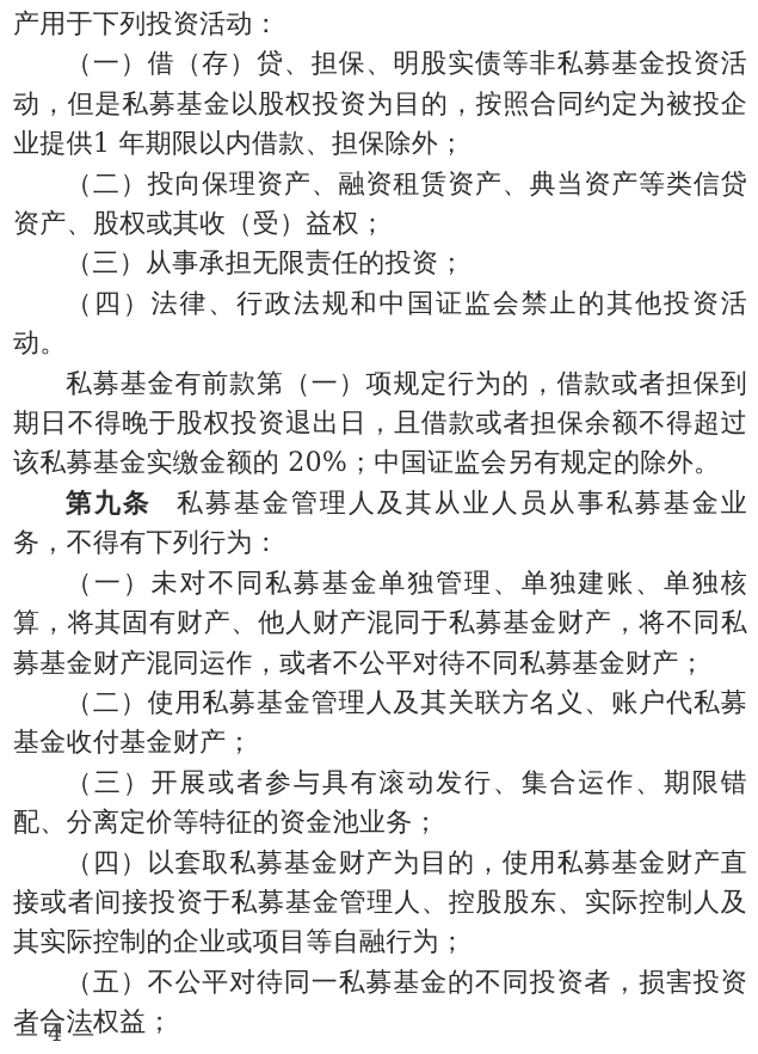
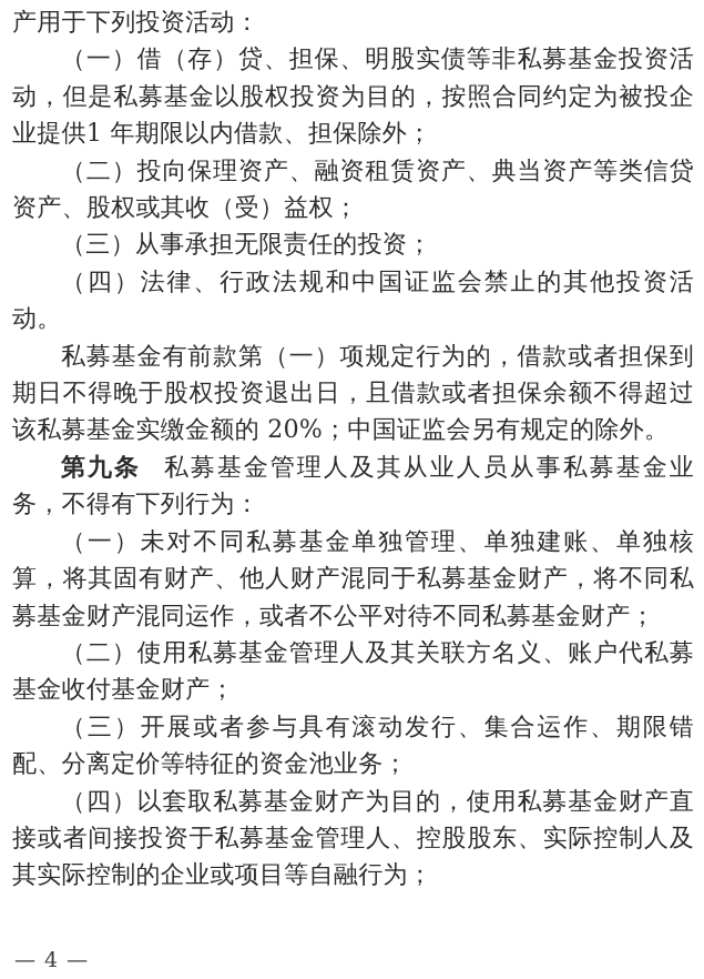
  产用于下列投资活动：
  （一）借（存）贷、担保、明股实债等非私募基金投资活动，但是私募基金以股权投资为目的，按照合同约定为被投企业提供1 年期限以内借款、担保除外；
  （二）投向保理资产、融资租赁资产、典当资产等类信贷资产、股权或其收（受）益权；
  （三）从事承担无限责任的投资；
  （四）法律、行政法规和中国证监会禁止的其他投资活动。
  私募基金有前款第（一）项规定行为的，借款或者担保到期日不得晚于股权投资退出日，且借款或者担保余额不得超过该私募基金实缴金额的 20%；中国证监会另有规定的除外。
  第九条 私募基金管理人及其从业人员从事私募基金业务，不得有下列行为：
  （一）未对不同私募基金单独管理、单独建账、单独核算，将其固有财产、他人财产混同于私募基金财产，将不同私募基金财产混同运作，或者不公平对待不同私募基金财产；
  （二）使用私募基金管理人及其关联方名义、账户代私募基金收付基金财产；
  （三）开展或者参与具有滚动发行、集合运作、期限错配、分离定价等特征的资金池业务；
  （四）以套取私募基金财产为目的，使用私募基金财产直接或者间接投资于私募基金管理人、控股股东、实际控制人及其实际控制的企业或项目等自融行为；
- （五）不公平对待同一私募基金的不同投资者，损害投资者合法权益；
  — 4 —
